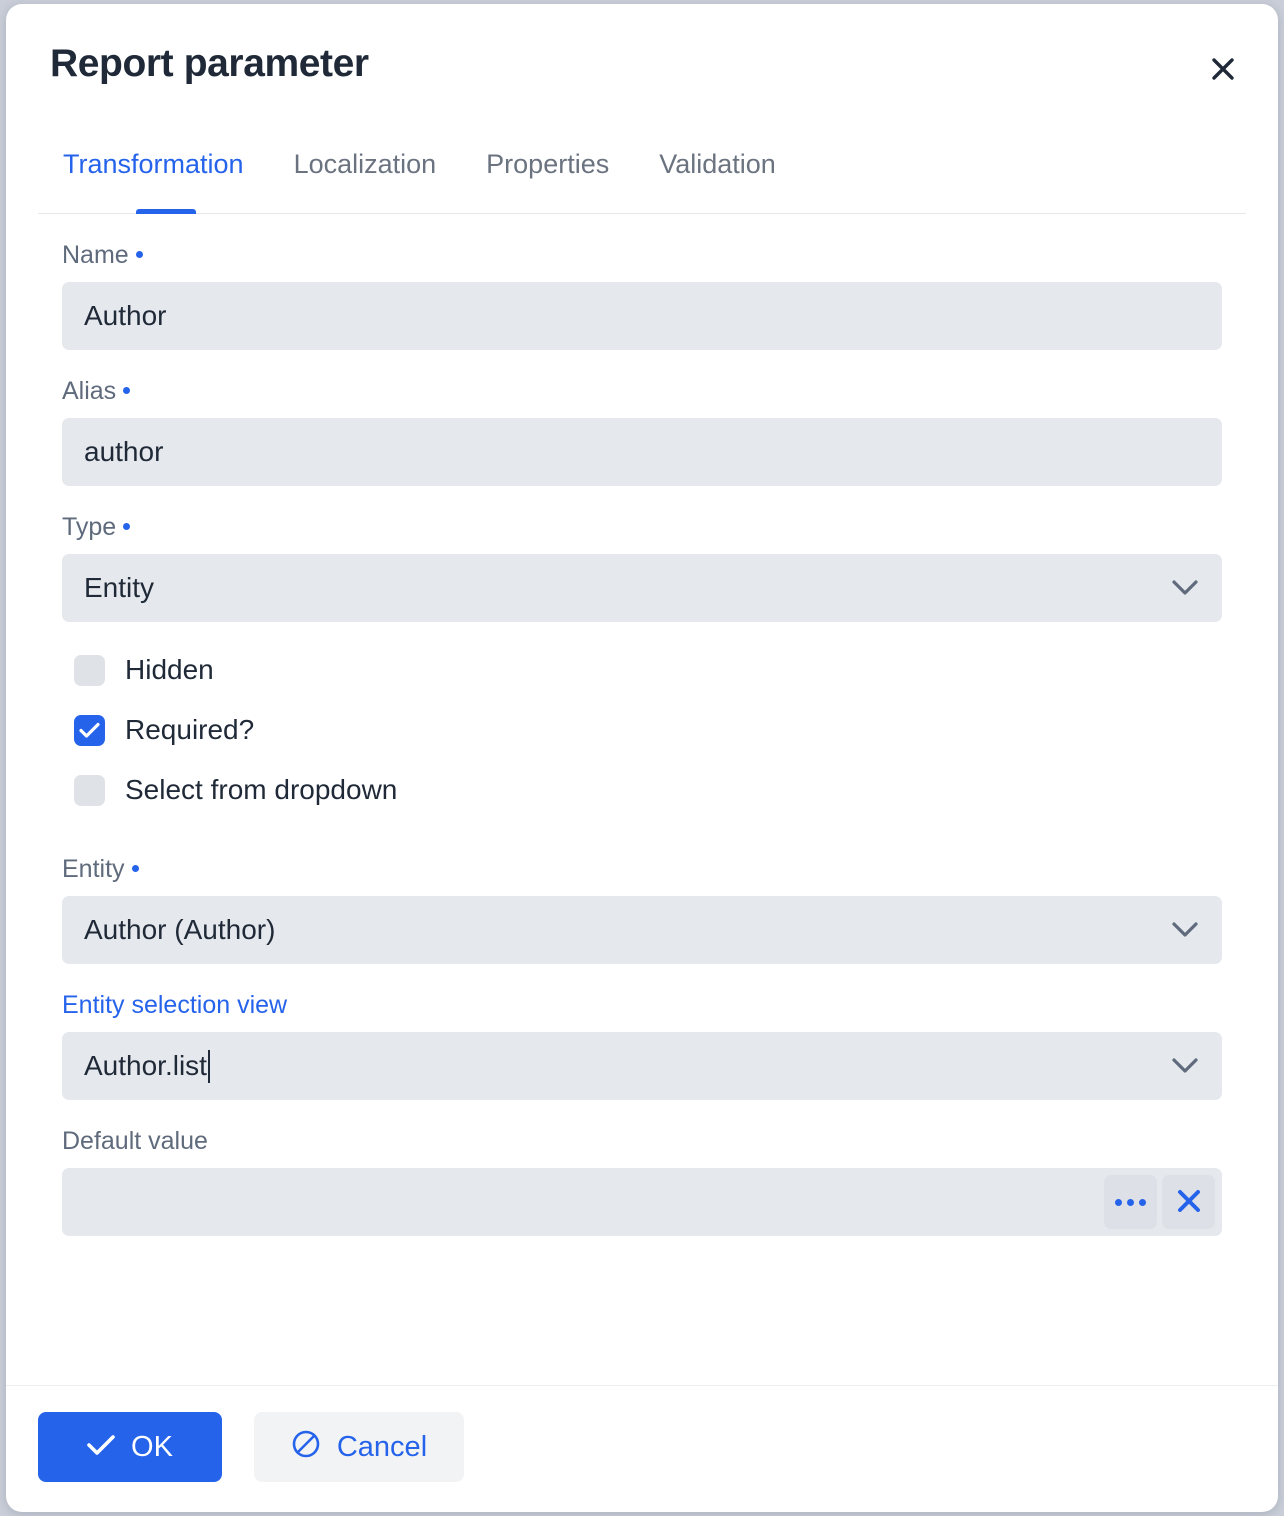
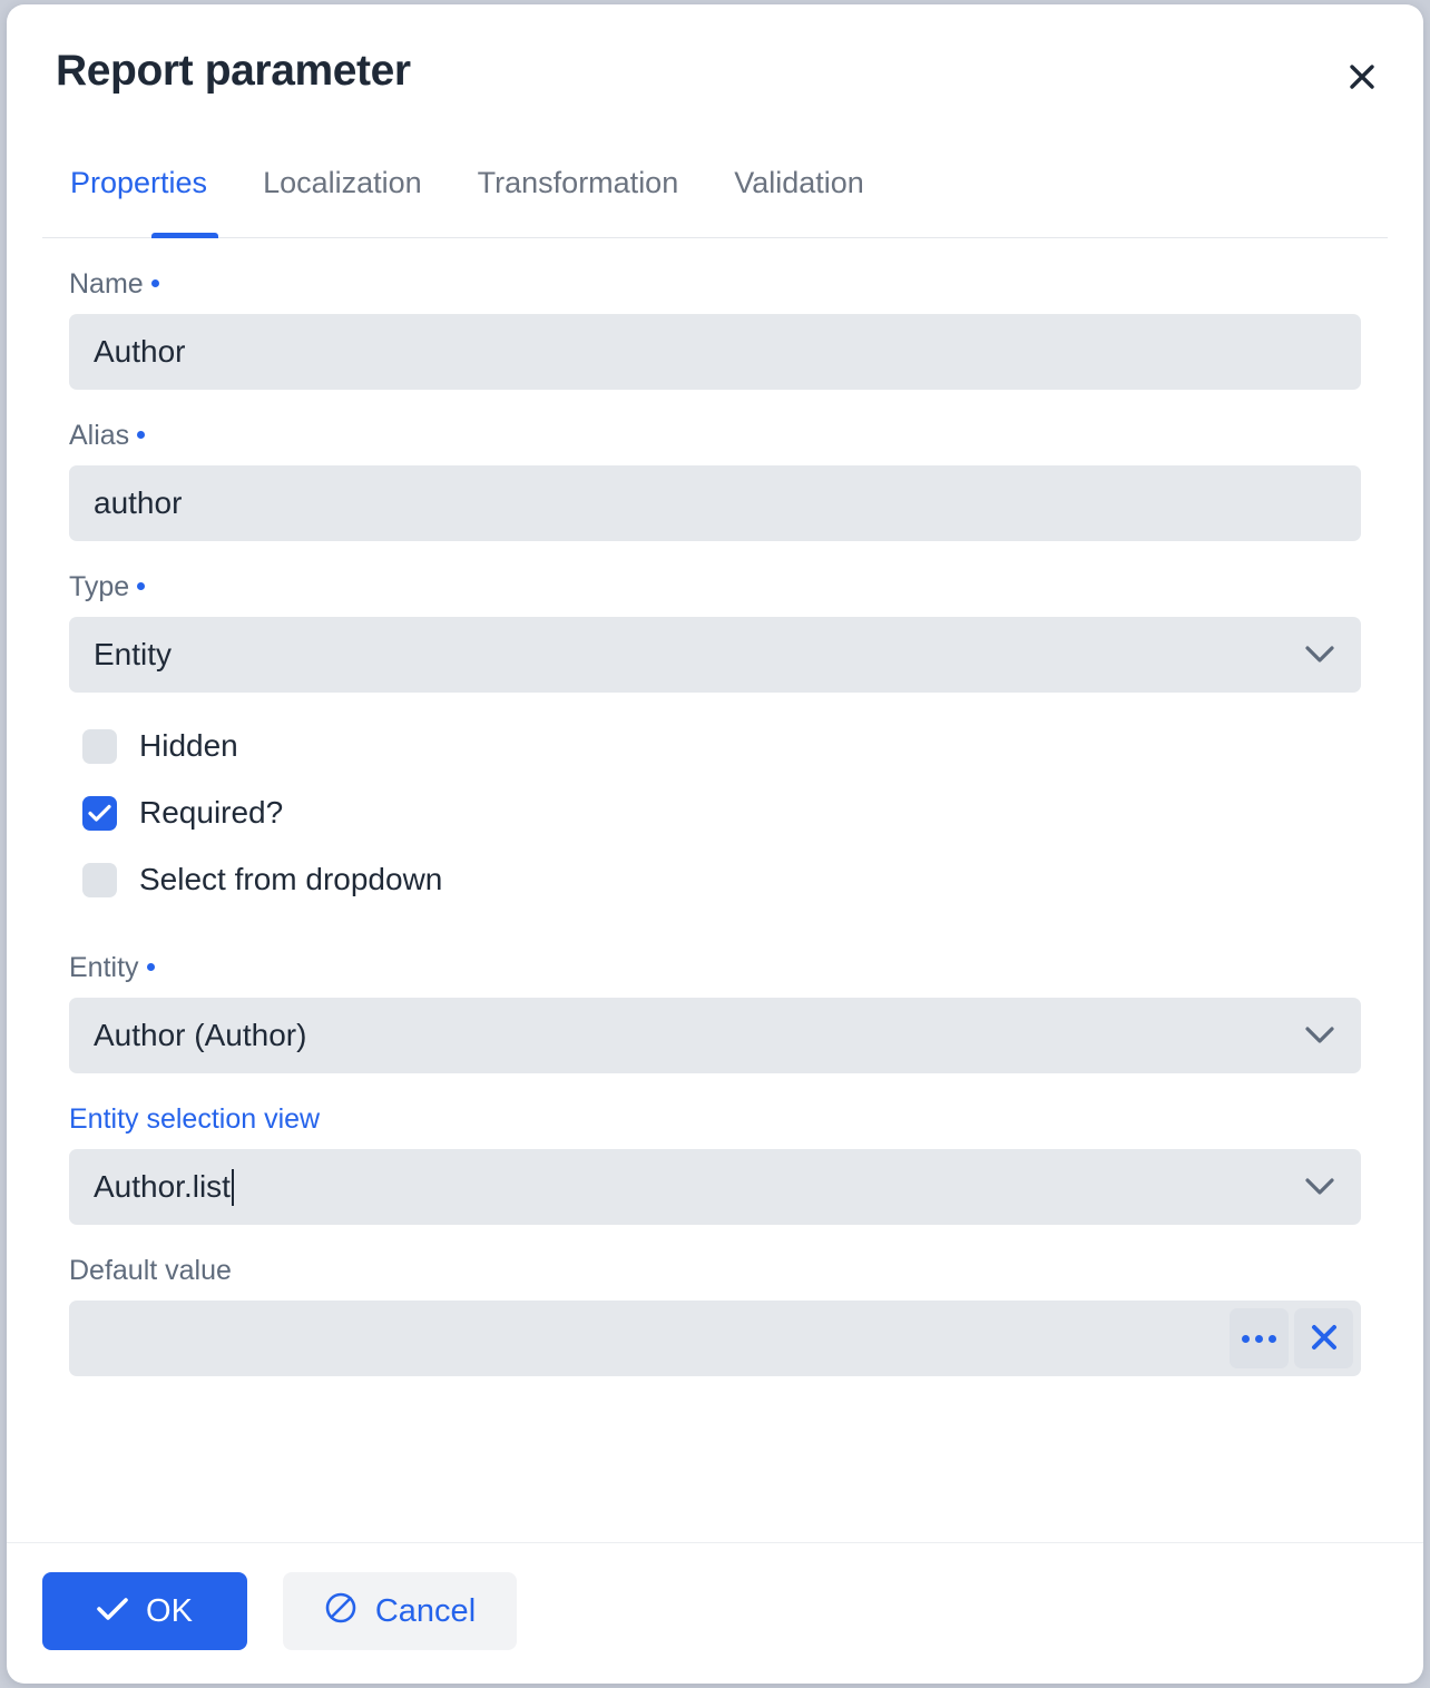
  Report parameter
- Transformation
+ Properties
  Localization
- Properties
+ Transformation
  Validation
  Name
  Author
  Alias
  author
  Type
  Entity
  Hidden
  Required?
  Select from dropdown
  Entity
  Author (Author)
  Entity selection view
  Author.list
  Default value
  OK
  Cancel
